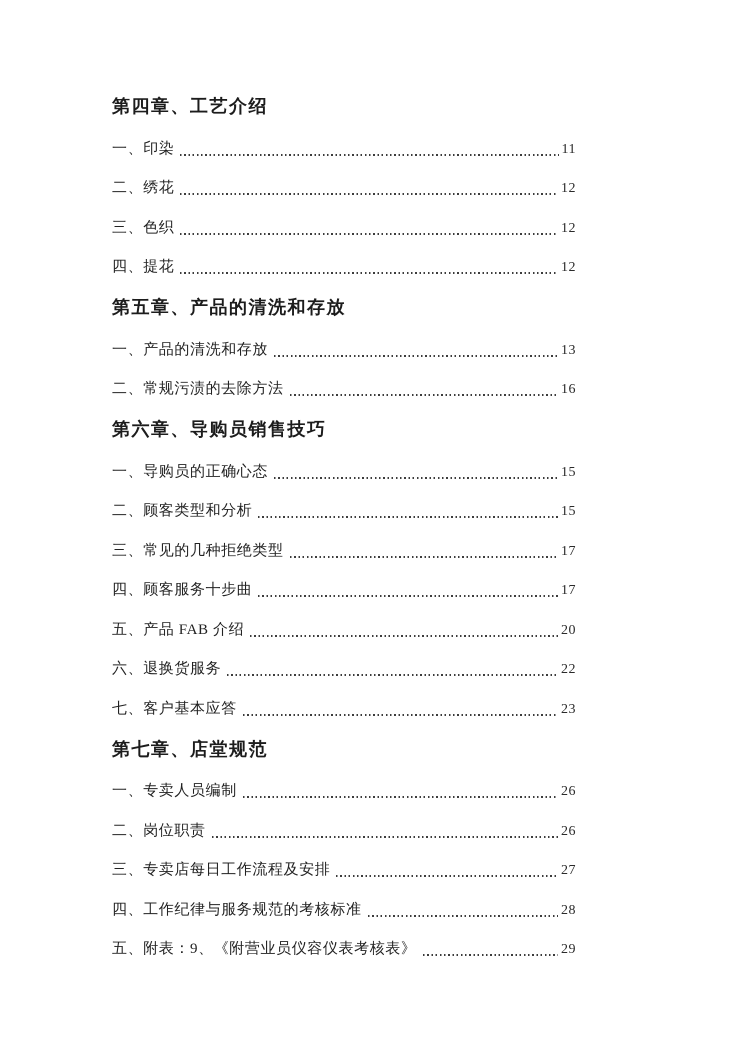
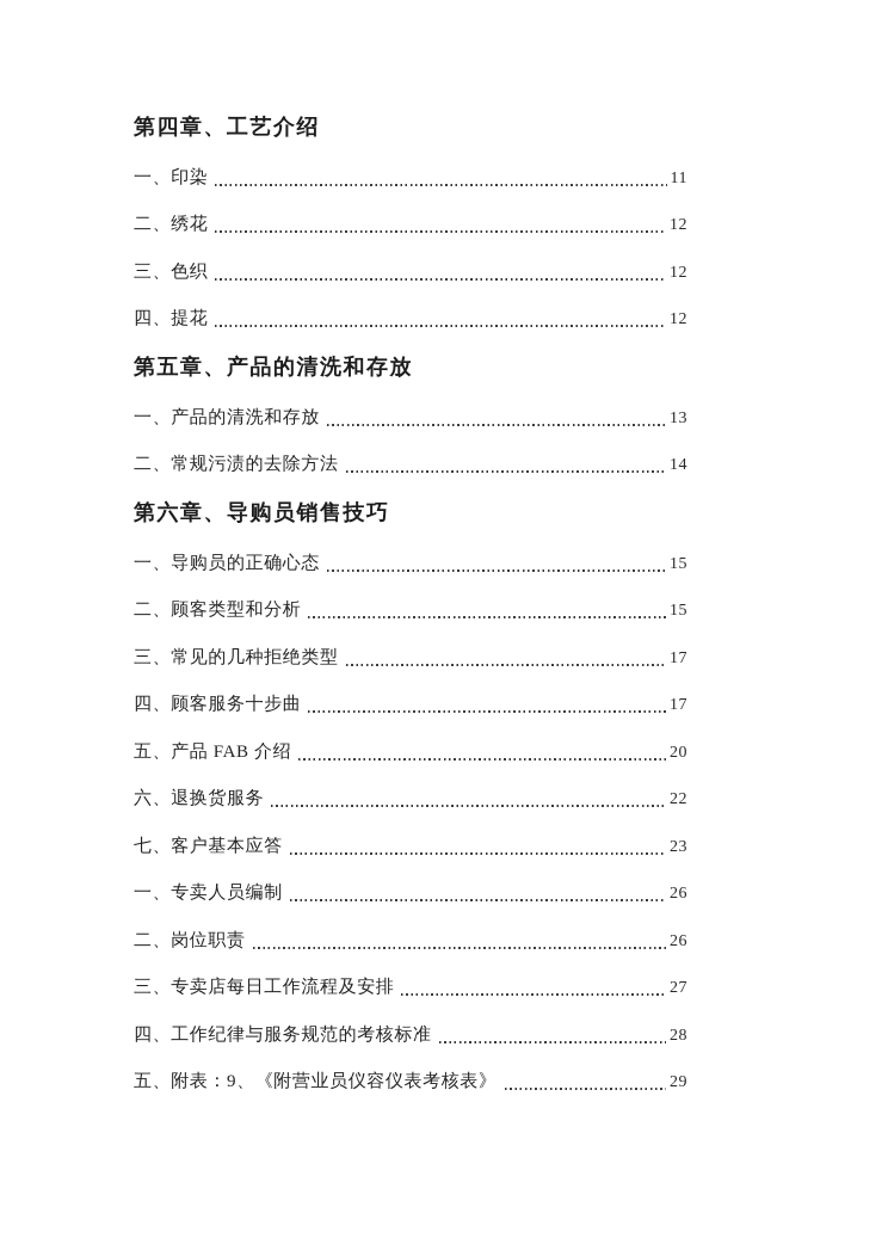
  第四章、工艺介绍
  一、印染
  11
  二、绣花
  12
  三、色织
  12
  四、提花
  12
  第五章、产品的清洗和存放
  一、产品的清洗和存放
  13
  二、常规污渍的去除方法
- 16
+ 14
  第六章、导购员销售技巧
  一、导购员的正确心态
  15
  二、顾客类型和分析
  15
  三、常见的几种拒绝类型
  17
  四、顾客服务十步曲
  17
  五、产品 FAB 介绍
  20
  六、退换货服务
  22
  七、客户基本应答
  23
- 第七章、店堂规范
  一、专卖人员编制
  26
  二、岗位职责
  26
  三、专卖店每日工作流程及安排
  27
  四、工作纪律与服务规范的考核标准
  28
  五、附表：9、《附营业员仪容仪表考核表》
  29
